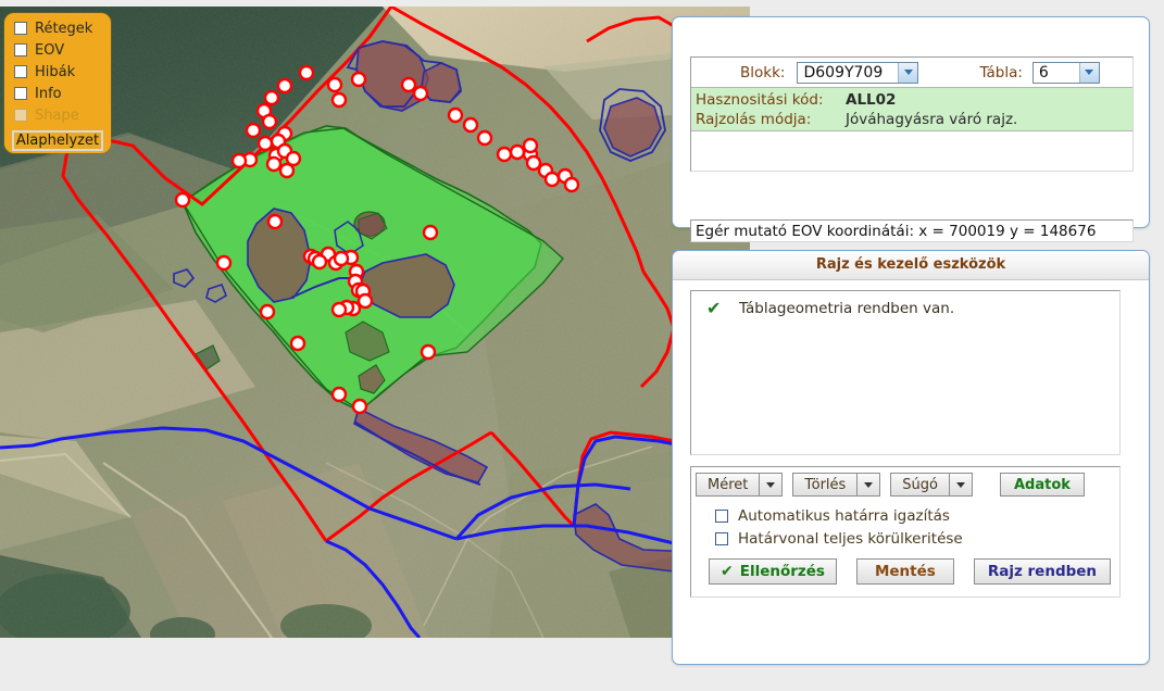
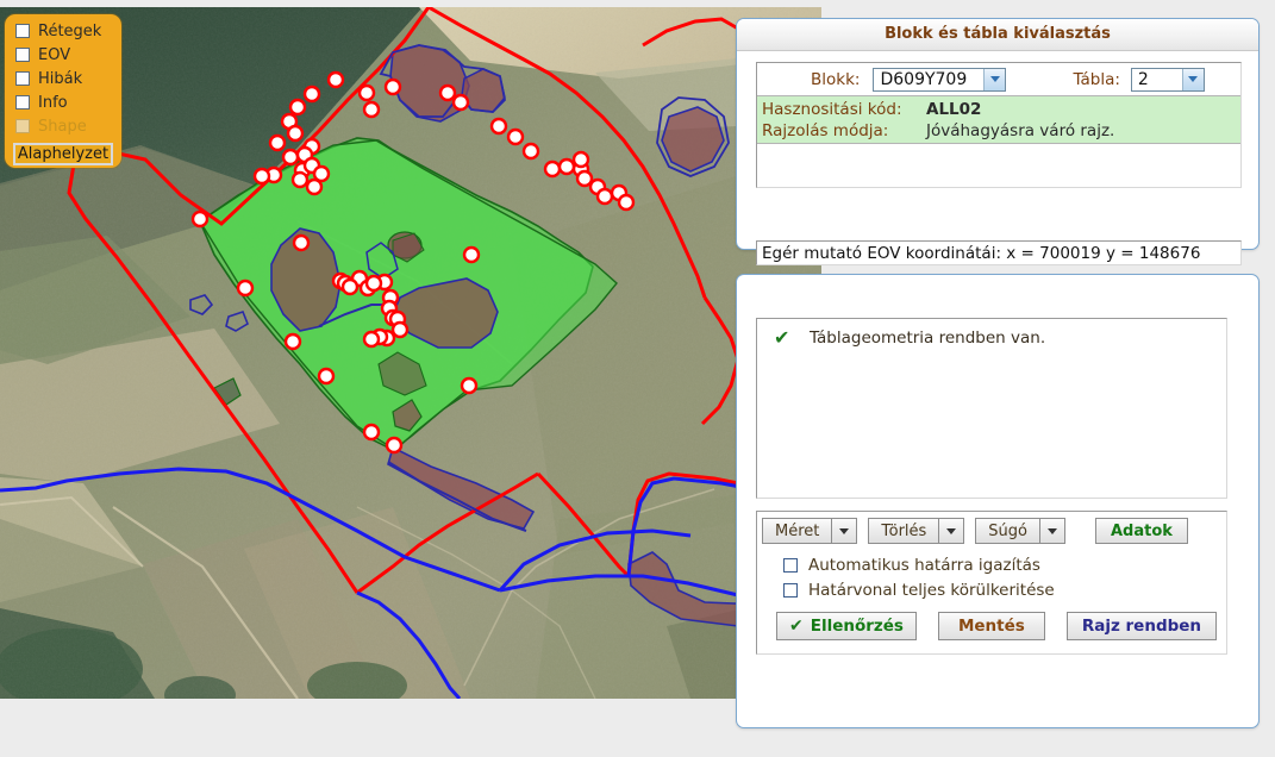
  Rétegek
  EOV
  Hibák
  Info
  Shape
  Alaphelyzet
+ Blokk és tábla kiválasztás
  Blokk:
  D609Y709
  Tábla:
- 6
+ 2
  Hasznositási kód:
  ALL02
  Rajzolás módja:
  Jóváhagyásra váró rajz.
  Egér mutató EOV koordinátái: x = 700019 y = 148676
- Rajz és kezelő eszközök
  ✔
  Táblageometria rendben van.
  Méret
  Törlés
  Súgó
  Adatok
  Automatikus határra igazítás
  Határvonal teljes körülkeritése
  ✔
  Ellenőrzés
  Mentés
  Rajz rendben
